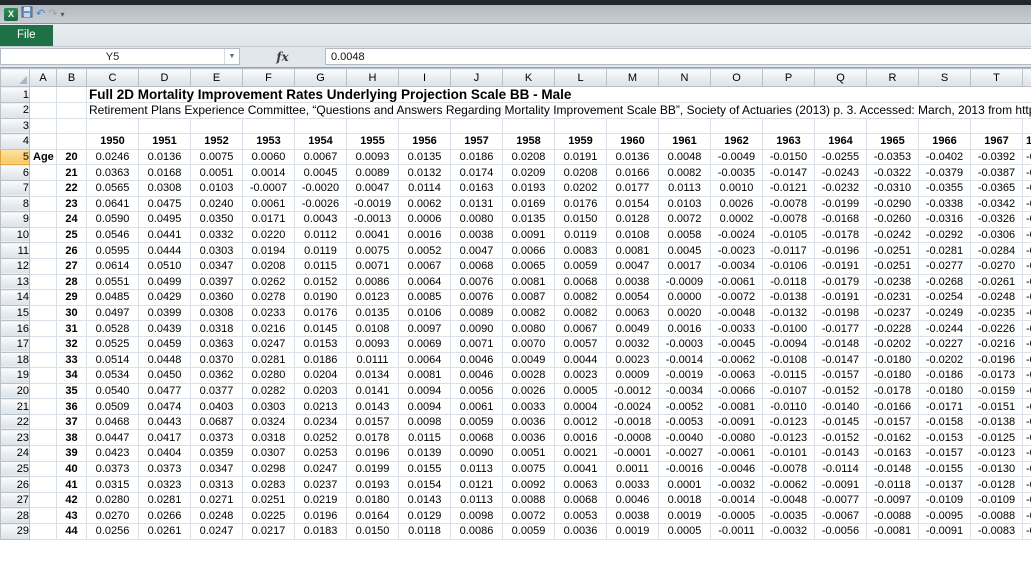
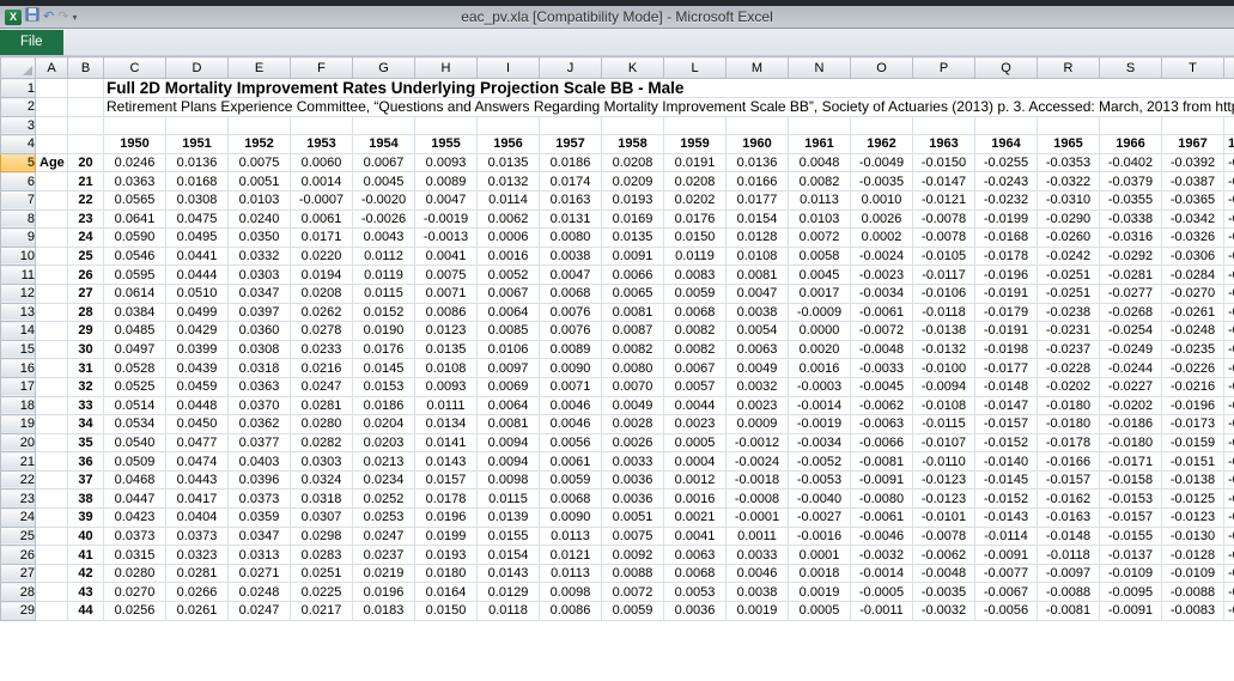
+ eac_pv.xla [Compatibility Mode] - Microsoft Excel
  X
  ↶
  ↷
  ▾
  File
- Y5
- fx
- 0.0048
  	A	B	C	D	E	F	G	H	I	J	K	L	M	N	O	P	Q	R	S	T
  1			Full 2D Mortality Improvement Rates Underlying Projection Scale BB - Male
  2			Retirement Plans Experience Committee, “Questions and Answers Regarding Mortality Improvement Scale BB”, Society of Actuaries (2013) p. 3. Accessed: March, 2013 from htt
  3
  4			1950	1951	1952	1953	1954	1955	1956	1957	1958	1959	1960	1961	1962	1963	1964	1965	1966	1967	1
  5	Age	20	0.0246	0.0136	0.0075	0.0060	0.0067	0.0093	0.0135	0.0186	0.0208	0.0191	0.0136	0.0048	-0.0049	-0.0150	-0.0255	-0.0353	-0.0402	-0.0392	-
  6		21	0.0363	0.0168	0.0051	0.0014	0.0045	0.0089	0.0132	0.0174	0.0209	0.0208	0.0166	0.0082	-0.0035	-0.0147	-0.0243	-0.0322	-0.0379	-0.0387	-
  7		22	0.0565	0.0308	0.0103	-0.0007	-0.0020	0.0047	0.0114	0.0163	0.0193	0.0202	0.0177	0.0113	0.0010	-0.0121	-0.0232	-0.0310	-0.0355	-0.0365	-
  8		23	0.0641	0.0475	0.0240	0.0061	-0.0026	-0.0019	0.0062	0.0131	0.0169	0.0176	0.0154	0.0103	0.0026	-0.0078	-0.0199	-0.0290	-0.0338	-0.0342	-
  9		24	0.0590	0.0495	0.0350	0.0171	0.0043	-0.0013	0.0006	0.0080	0.0135	0.0150	0.0128	0.0072	0.0002	-0.0078	-0.0168	-0.0260	-0.0316	-0.0326	-
  10		25	0.0546	0.0441	0.0332	0.0220	0.0112	0.0041	0.0016	0.0038	0.0091	0.0119	0.0108	0.0058	-0.0024	-0.0105	-0.0178	-0.0242	-0.0292	-0.0306	-
  11		26	0.0595	0.0444	0.0303	0.0194	0.0119	0.0075	0.0052	0.0047	0.0066	0.0083	0.0081	0.0045	-0.0023	-0.0117	-0.0196	-0.0251	-0.0281	-0.0284	-
  12		27	0.0614	0.0510	0.0347	0.0208	0.0115	0.0071	0.0067	0.0068	0.0065	0.0059	0.0047	0.0017	-0.0034	-0.0106	-0.0191	-0.0251	-0.0277	-0.0270	-
- 13		28	0.0551	0.0499	0.0397	0.0262	0.0152	0.0086	0.0064	0.0076	0.0081	0.0068	0.0038	-0.0009	-0.0061	-0.0118	-0.0179	-0.0238	-0.0268	-0.0261	-
+ 13		28	0.0384	0.0499	0.0397	0.0262	0.0152	0.0086	0.0064	0.0076	0.0081	0.0068	0.0038	-0.0009	-0.0061	-0.0118	-0.0179	-0.0238	-0.0268	-0.0261	-
  14		29	0.0485	0.0429	0.0360	0.0278	0.0190	0.0123	0.0085	0.0076	0.0087	0.0082	0.0054	0.0000	-0.0072	-0.0138	-0.0191	-0.0231	-0.0254	-0.0248	-
  15		30	0.0497	0.0399	0.0308	0.0233	0.0176	0.0135	0.0106	0.0089	0.0082	0.0082	0.0063	0.0020	-0.0048	-0.0132	-0.0198	-0.0237	-0.0249	-0.0235	-
  16		31	0.0528	0.0439	0.0318	0.0216	0.0145	0.0108	0.0097	0.0090	0.0080	0.0067	0.0049	0.0016	-0.0033	-0.0100	-0.0177	-0.0228	-0.0244	-0.0226	-
  17		32	0.0525	0.0459	0.0363	0.0247	0.0153	0.0093	0.0069	0.0071	0.0070	0.0057	0.0032	-0.0003	-0.0045	-0.0094	-0.0148	-0.0202	-0.0227	-0.0216	-
  18		33	0.0514	0.0448	0.0370	0.0281	0.0186	0.0111	0.0064	0.0046	0.0049	0.0044	0.0023	-0.0014	-0.0062	-0.0108	-0.0147	-0.0180	-0.0202	-0.0196	-
  19		34	0.0534	0.0450	0.0362	0.0280	0.0204	0.0134	0.0081	0.0046	0.0028	0.0023	0.0009	-0.0019	-0.0063	-0.0115	-0.0157	-0.0180	-0.0186	-0.0173	-
  20		35	0.0540	0.0477	0.0377	0.0282	0.0203	0.0141	0.0094	0.0056	0.0026	0.0005	-0.0012	-0.0034	-0.0066	-0.0107	-0.0152	-0.0178	-0.0180	-0.0159	-
  21		36	0.0509	0.0474	0.0403	0.0303	0.0213	0.0143	0.0094	0.0061	0.0033	0.0004	-0.0024	-0.0052	-0.0081	-0.0110	-0.0140	-0.0166	-0.0171	-0.0151	-
- 22		37	0.0468	0.0443	0.0687	0.0324	0.0234	0.0157	0.0098	0.0059	0.0036	0.0012	-0.0018	-0.0053	-0.0091	-0.0123	-0.0145	-0.0157	-0.0158	-0.0138	-
+ 22		37	0.0468	0.0443	0.0396	0.0324	0.0234	0.0157	0.0098	0.0059	0.0036	0.0012	-0.0018	-0.0053	-0.0091	-0.0123	-0.0145	-0.0157	-0.0158	-0.0138	-
  23		38	0.0447	0.0417	0.0373	0.0318	0.0252	0.0178	0.0115	0.0068	0.0036	0.0016	-0.0008	-0.0040	-0.0080	-0.0123	-0.0152	-0.0162	-0.0153	-0.0125	-
  24		39	0.0423	0.0404	0.0359	0.0307	0.0253	0.0196	0.0139	0.0090	0.0051	0.0021	-0.0001	-0.0027	-0.0061	-0.0101	-0.0143	-0.0163	-0.0157	-0.0123	-
  25		40	0.0373	0.0373	0.0347	0.0298	0.0247	0.0199	0.0155	0.0113	0.0075	0.0041	0.0011	-0.0016	-0.0046	-0.0078	-0.0114	-0.0148	-0.0155	-0.0130	-
  26		41	0.0315	0.0323	0.0313	0.0283	0.0237	0.0193	0.0154	0.0121	0.0092	0.0063	0.0033	0.0001	-0.0032	-0.0062	-0.0091	-0.0118	-0.0137	-0.0128	-
  27		42	0.0280	0.0281	0.0271	0.0251	0.0219	0.0180	0.0143	0.0113	0.0088	0.0068	0.0046	0.0018	-0.0014	-0.0048	-0.0077	-0.0097	-0.0109	-0.0109	-
  28		43	0.0270	0.0266	0.0248	0.0225	0.0196	0.0164	0.0129	0.0098	0.0072	0.0053	0.0038	0.0019	-0.0005	-0.0035	-0.0067	-0.0088	-0.0095	-0.0088	-
  29		44	0.0256	0.0261	0.0247	0.0217	0.0183	0.0150	0.0118	0.0086	0.0059	0.0036	0.0019	0.0005	-0.0011	-0.0032	-0.0056	-0.0081	-0.0091	-0.0083	-
